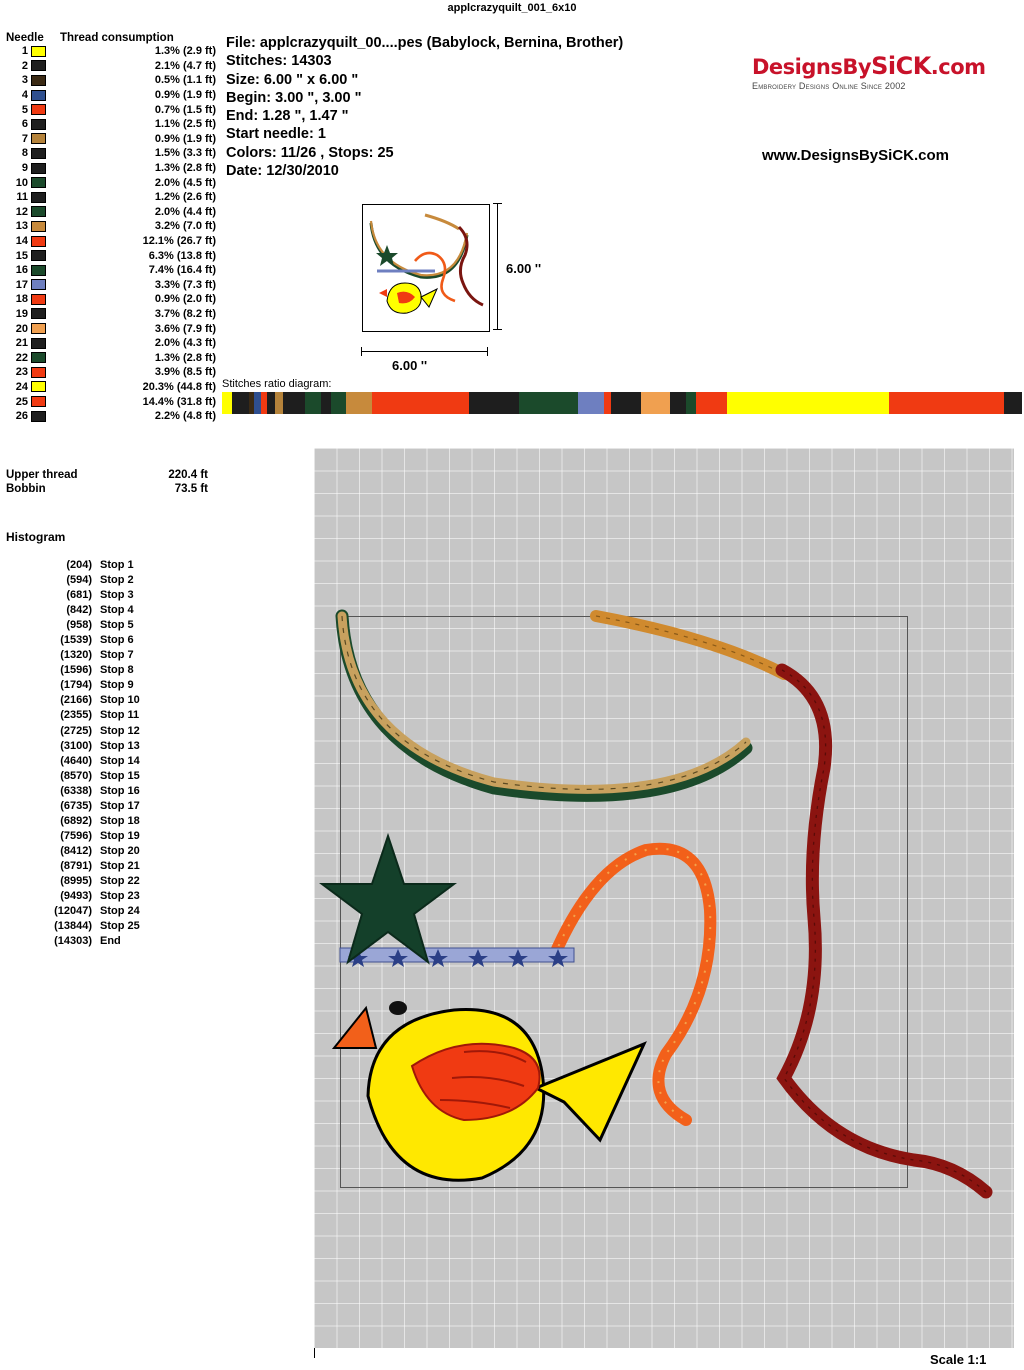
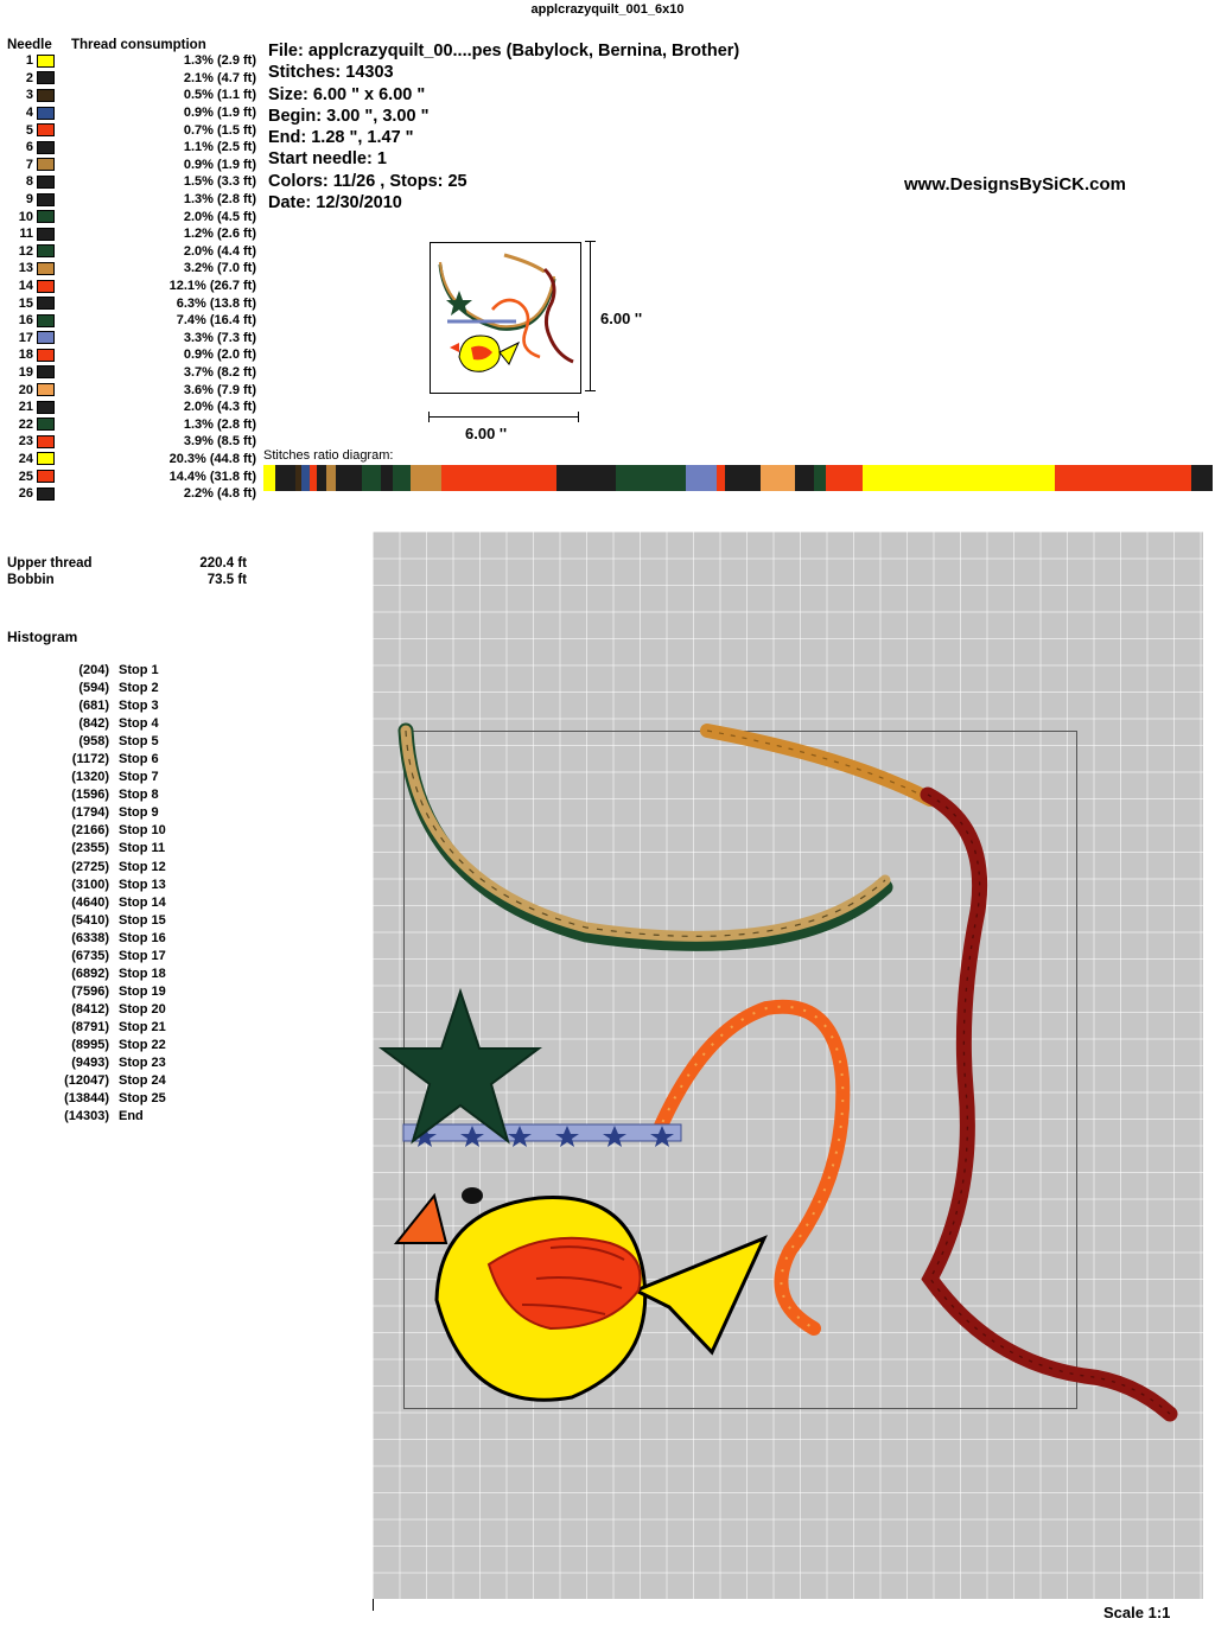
  applcrazyquilt_001_6x10
  Needle
  Thread consumption
  1
  1.3% (2.9 ft)
  2
  2.1% (4.7 ft)
  3
  0.5% (1.1 ft)
  4
  0.9% (1.9 ft)
  5
  0.7% (1.5 ft)
  6
  1.1% (2.5 ft)
  7
  0.9% (1.9 ft)
  8
  1.5% (3.3 ft)
  9
  1.3% (2.8 ft)
  10
  2.0% (4.5 ft)
  11
  1.2% (2.6 ft)
  12
  2.0% (4.4 ft)
  13
  3.2% (7.0 ft)
  14
  12.1% (26.7 ft)
  15
  6.3% (13.8 ft)
  16
  7.4% (16.4 ft)
  17
  3.3% (7.3 ft)
  18
  0.9% (2.0 ft)
  19
  3.7% (8.2 ft)
  20
  3.6% (7.9 ft)
  21
  2.0% (4.3 ft)
  22
  1.3% (2.8 ft)
  23
  3.9% (8.5 ft)
  24
  20.3% (44.8 ft)
  25
  14.4% (31.8 ft)
  26
  2.2% (4.8 ft)
  Upper thread
  220.4 ft
  Bobbin
  73.5 ft
  Histogram
  (204)
  Stop 1
  (594)
  Stop 2
  (681)
  Stop 3
  (842)
  Stop 4
  (958)
  Stop 5
- (1539)
+ (1172)
  Stop 6
  (1320)
  Stop 7
  (1596)
  Stop 8
  (1794)
  Stop 9
  (2166)
  Stop 10
  (2355)
  Stop 11
  (2725)
  Stop 12
  (3100)
  Stop 13
  (4640)
  Stop 14
- (8570)
+ (5410)
  Stop 15
  (6338)
  Stop 16
  (6735)
  Stop 17
  (6892)
  Stop 18
  (7596)
  Stop 19
  (8412)
  Stop 20
  (8791)
  Stop 21
  (8995)
  Stop 22
  (9493)
  Stop 23
  (12047)
  Stop 24
  (13844)
  Stop 25
  (14303)
  End
  File: applcrazyquilt_00....pes (Babylock, Bernina, Brother)
  Stitches: 14303
  Size: 6.00 " x 6.00 "
  Begin: 3.00 ", 3.00 "
  End: 1.28 ", 1.47 "
  Start needle: 1
  Colors: 11/26 , Stops: 25
  Date: 12/30/2010
- DesignsBySiCK.com
- Embroidery Designs Online Since 2002
  www.DesignsBySiCK.com
  6.00 ''
  6.00 ''
  Stitches ratio diagram:
  Scale 1:1
